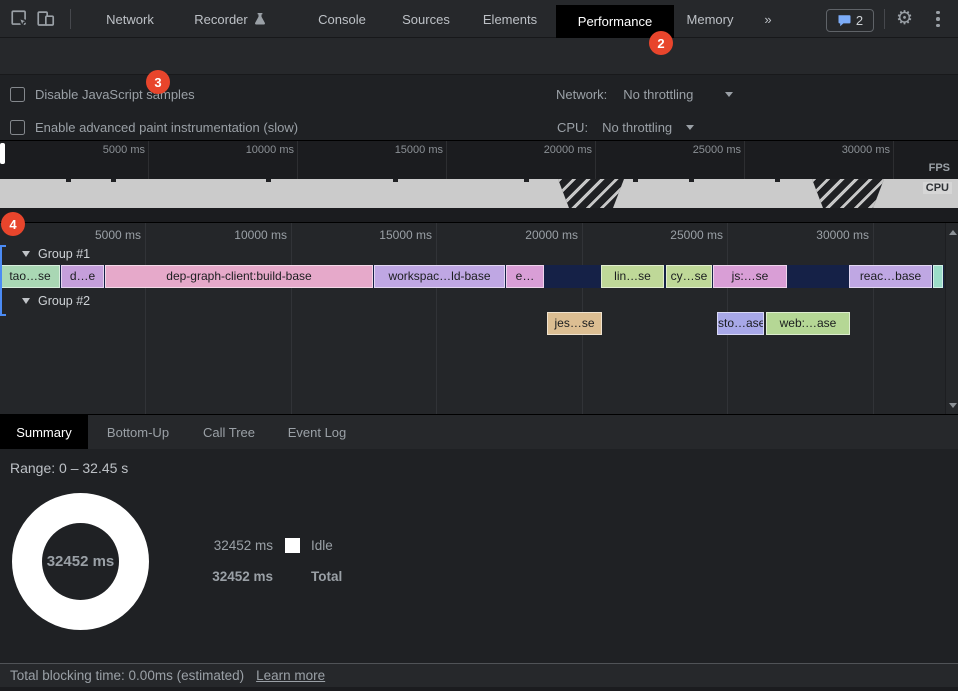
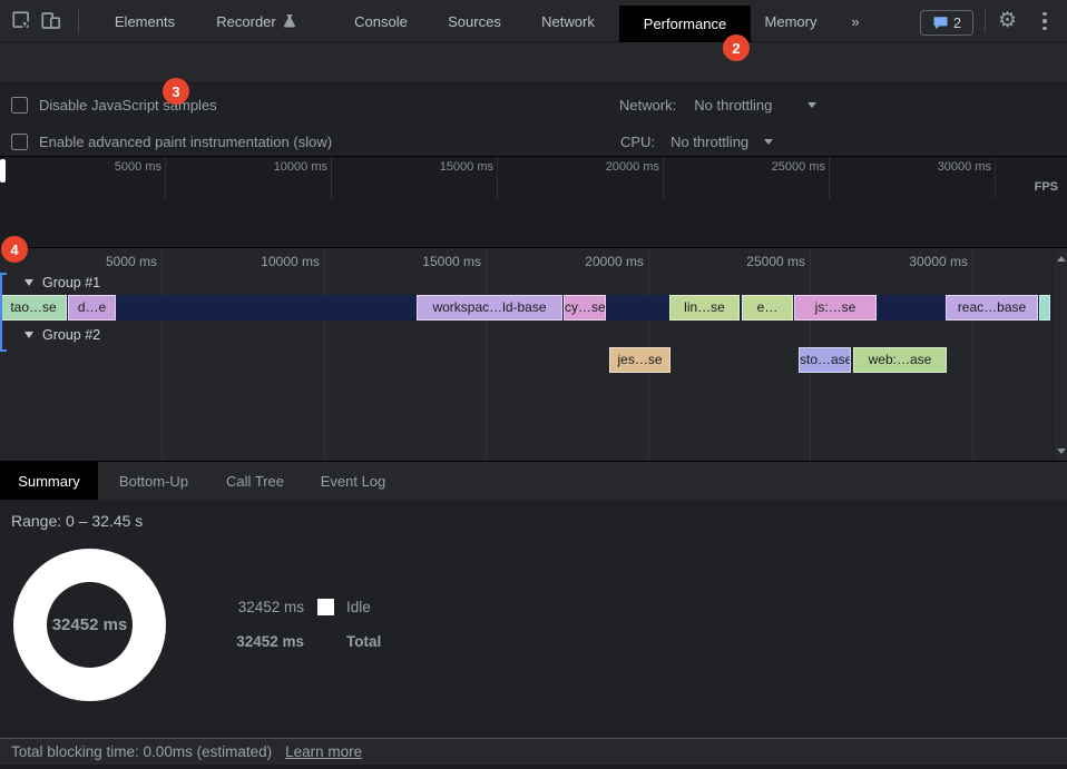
- Network
+ Elements
  Recorder
  Console
  Sources
- Elements
+ Network
  Performance
  Memory
  »
  2
  ⚙
  Disable JavaScript samples
  Enable advanced paint instrumentation (slow)
  Network:
  No throttling
  CPU:
  No throttling
  5000 ms
  10000 ms
  15000 ms
  20000 ms
  25000 ms
  30000 ms
  FPS
- CPU
  5000 ms
  10000 ms
  15000 ms
  20000 ms
  25000 ms
  30000 ms
  Group #1
  tao…se
  d…e
- dep-graph-client:build-base
  workspac…ld-base
- e…
+ cy…se
  lin…se
- cy…se
+ e…
  js:…se
  reac…base
  Group #2
  jes…se
  sto…ase
  web:…ase
  Summary
  Bottom-Up
  Call Tree
  Event Log
  Range: 0 – 32.45 s
  32452 ms
  32452 ms
  Idle
  32452 ms
  Total
  Total blocking time: 0.00ms (estimated)
  Learn more
  2
  3
  4
